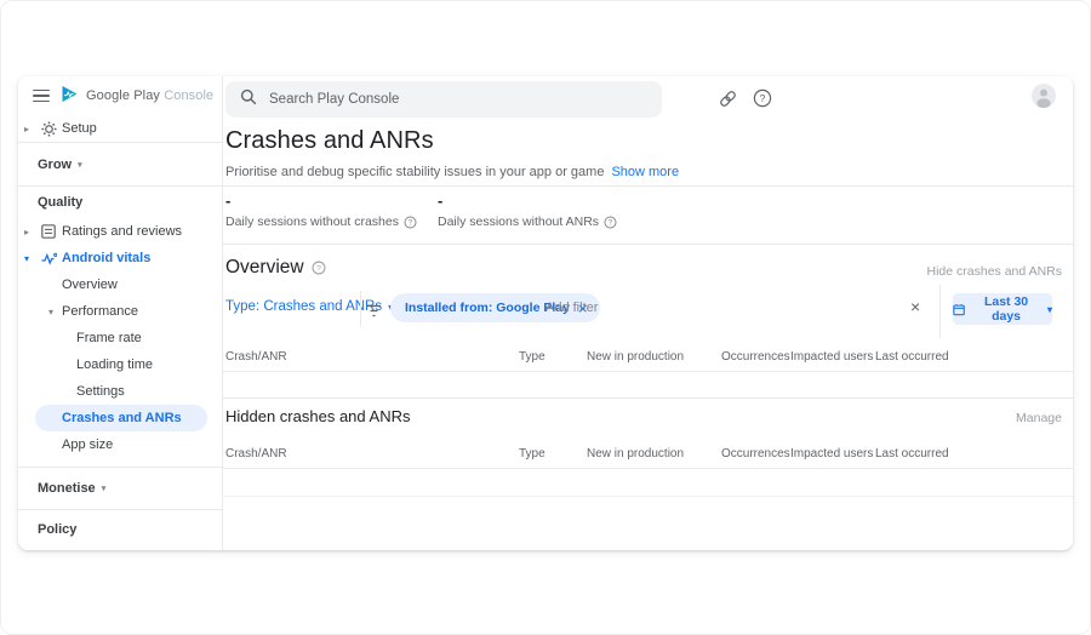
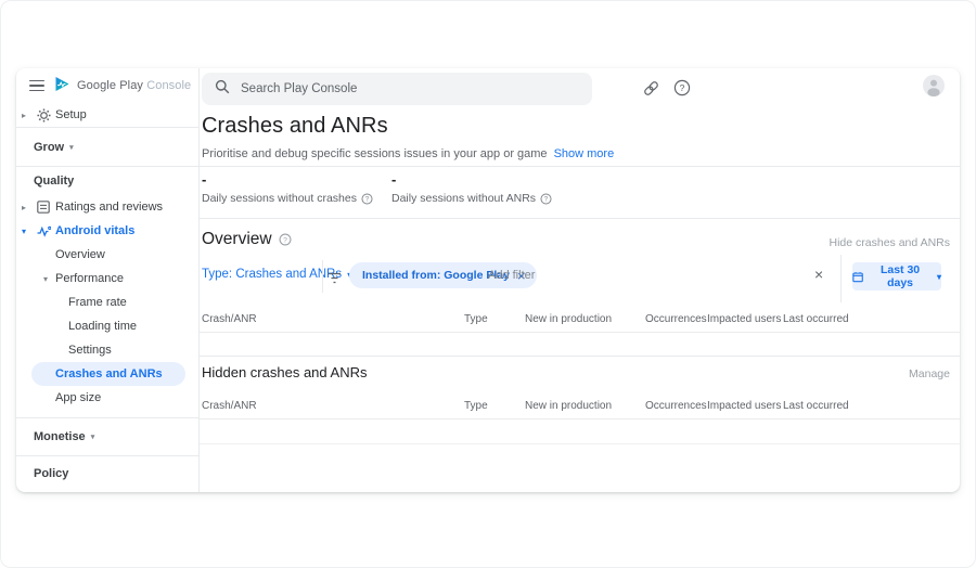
  Google Play Console
  ▸
  Setup
  Grow
  Quality
  ▸
  Ratings and reviews
  ▾
  Android vitals
  Overview
  ▾
  Performance
  Frame rate
  Loading time
  Settings
  Crashes and ANRs
  App size
  Monetise
  Policy
  Search Play Console
  ?
  Crashes and ANRs
- Prioritise and debug specific stability issues in your app or game Show more
+ Prioritise and debug specific sessions issues in your app or game Show more
  -
  Daily sessions without crashes
  -
  Daily sessions without ANRs
  Overview
  Hide crashes and ANRs
  Type: Crashes and AN
  Installed from: Google Play
  ×
  Add filter
  ×
  Last 30 days
  ▾
  Crash/ANR
  Type
  New in production
  Occurrences
  Impacted users
  Last occurred
  Hidden crashes and ANRs
  Manage
  Crash/ANR
  Type
  New in production
  Occurrences
  Impacted users
  Last occurred
